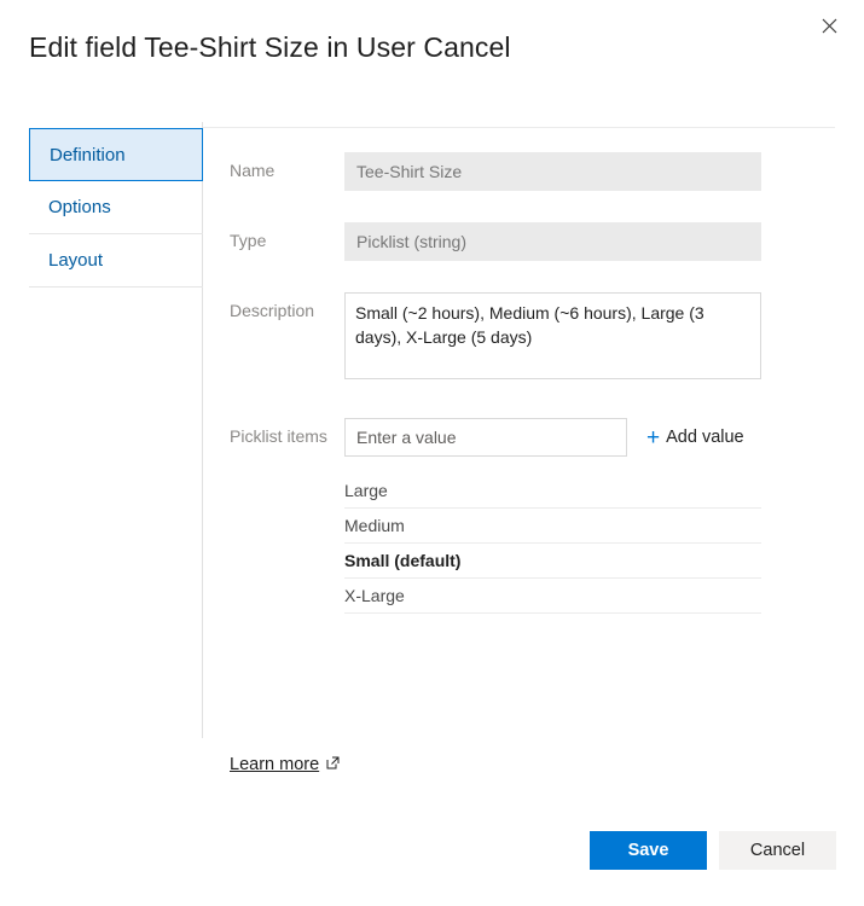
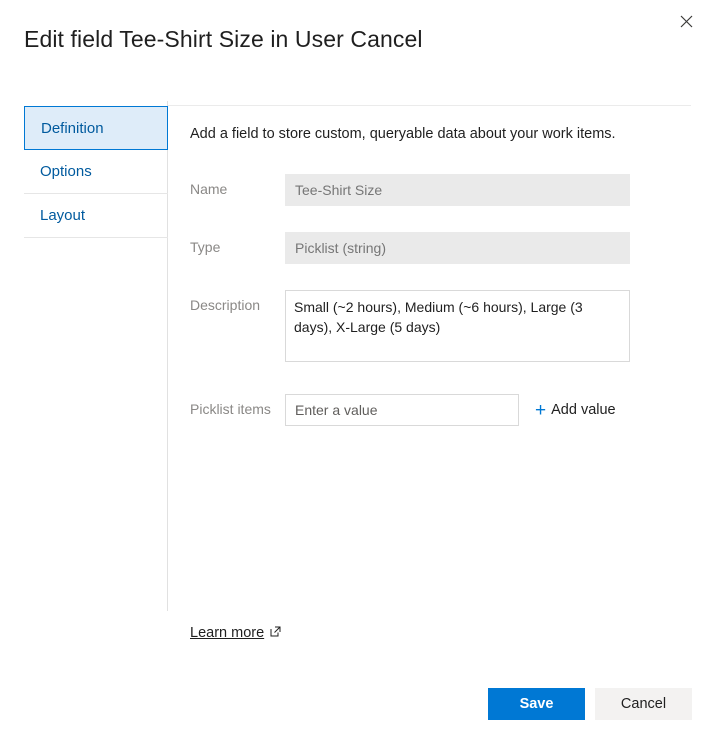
  Edit field Tee-Shirt Size in User Cancel
  Definition
  Options
  Layout
+ Add a field to store custom, queryable data about your work items.
  Name
  Tee-Shirt Size
  Type
  Picklist (string)
  Description
  Picklist items
  Enter a value
  +
  Add value
- Large
- Medium
- Small (default)
- X-Large
  Learn more
  Save
  Cancel
